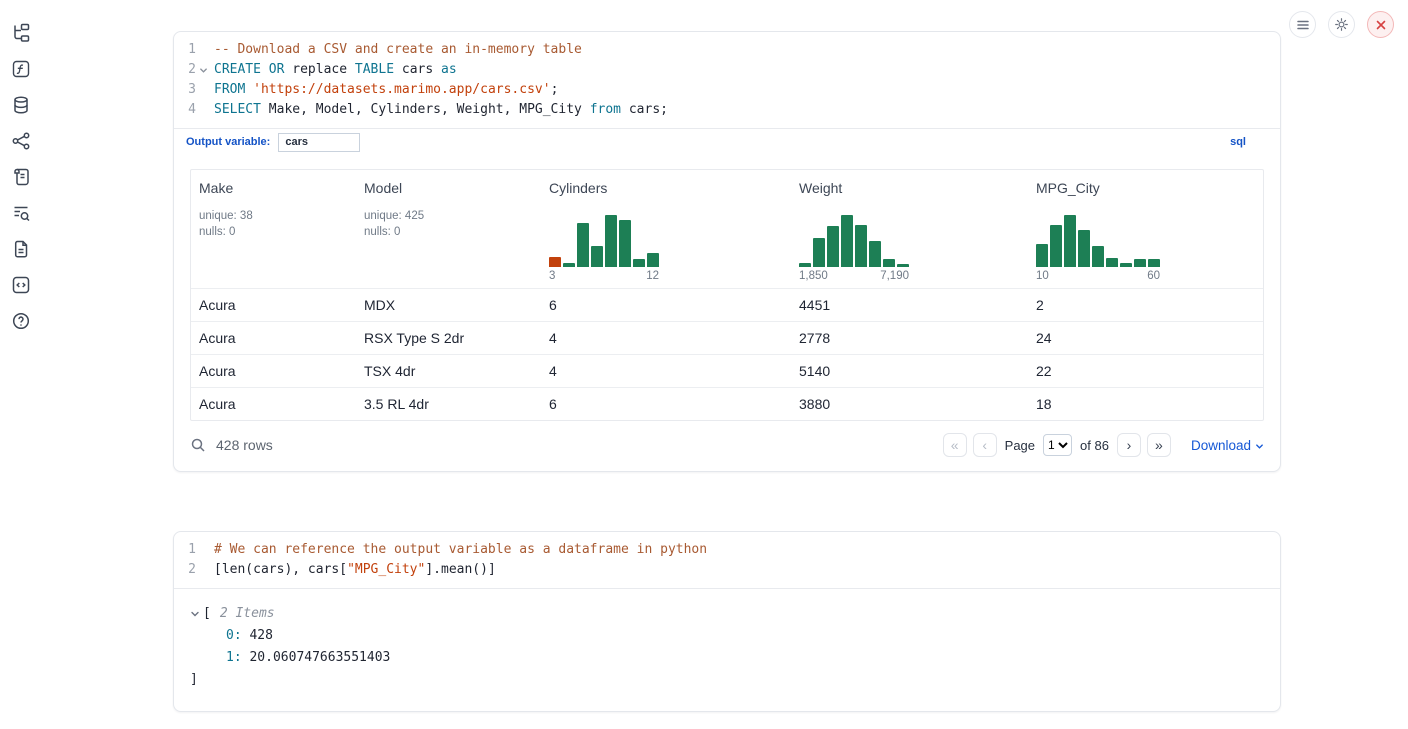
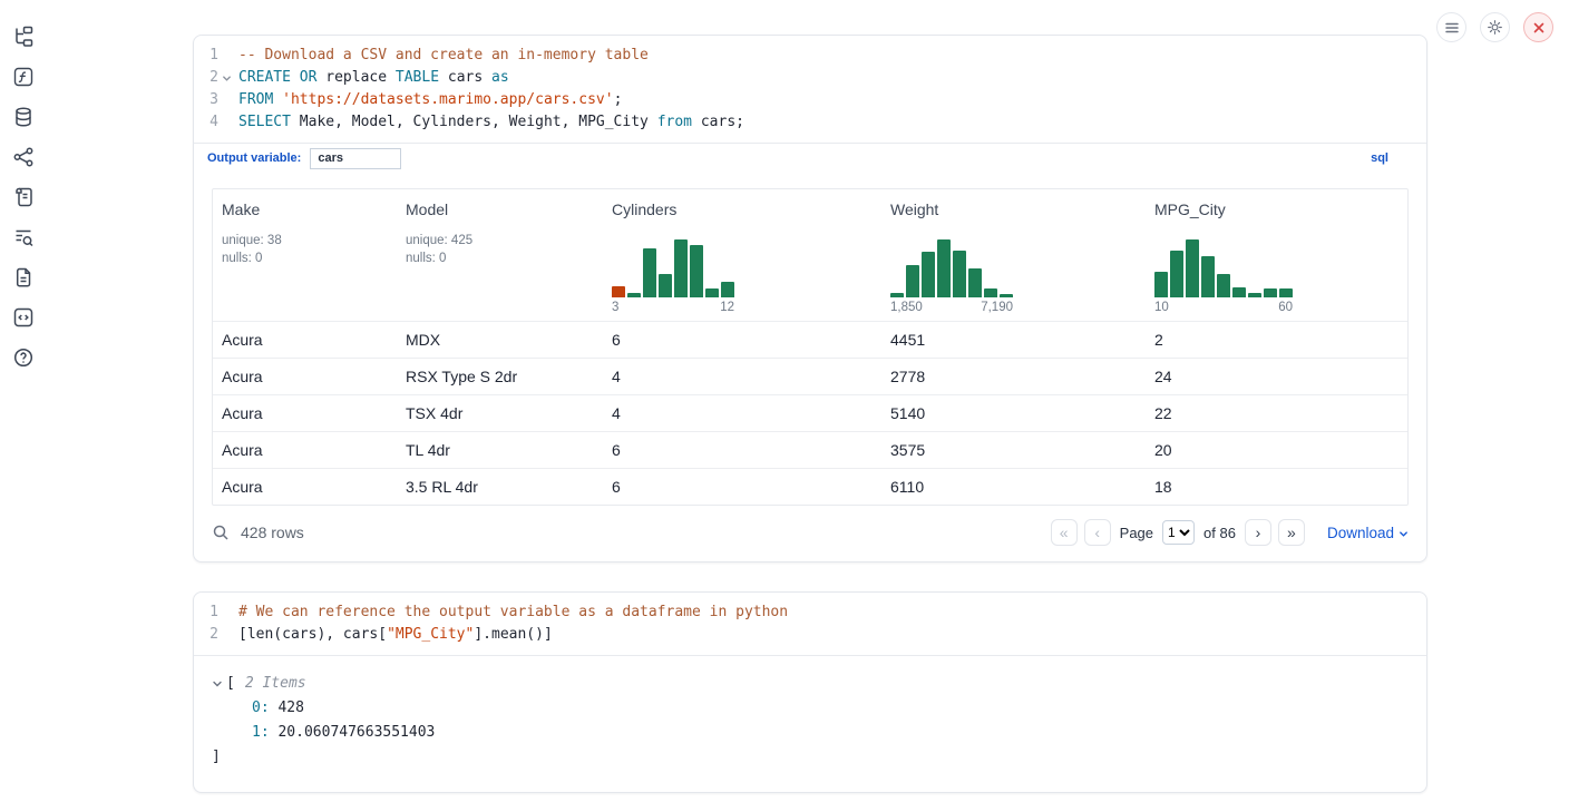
  1
  -- Download a CSV and create an in-memory table
  2
  CREATE OR replace TABLE cars as
  3
  FROM 'https://datasets.marimo.app/cars.csv';
  4
  SELECT Make, Model, Cylinders, Weight, MPG_City from cars;
  Output variable:
  cars
  sql
  Makeunique: 38nulls: 0	Modelunique: 425nulls: 0	Cylinders3 12	Weight1,850 7,190	MPG_City10 60
  Acura	MDX	6	4451	2
  Acura	RSX Type S 2dr	4	2778	24
  Acura	TSX 4dr	4	5140	22
+ Acura	TL 4dr	6	3575	20
- Acura	3.5 RL 4dr	6	3880	18
+ Acura	3.5 RL 4dr	6	6110	18
  428 rows
  «
  ‹
  Page
  1
  of 86
  ›
  »
  Download
  1
  # We can reference the output variable as a dataframe in python
  2
  [len(cars), cars["MPG_City"].mean()]
  [
  2 Items
  0:
  428
  1:
  20.060747663551403
  ]
